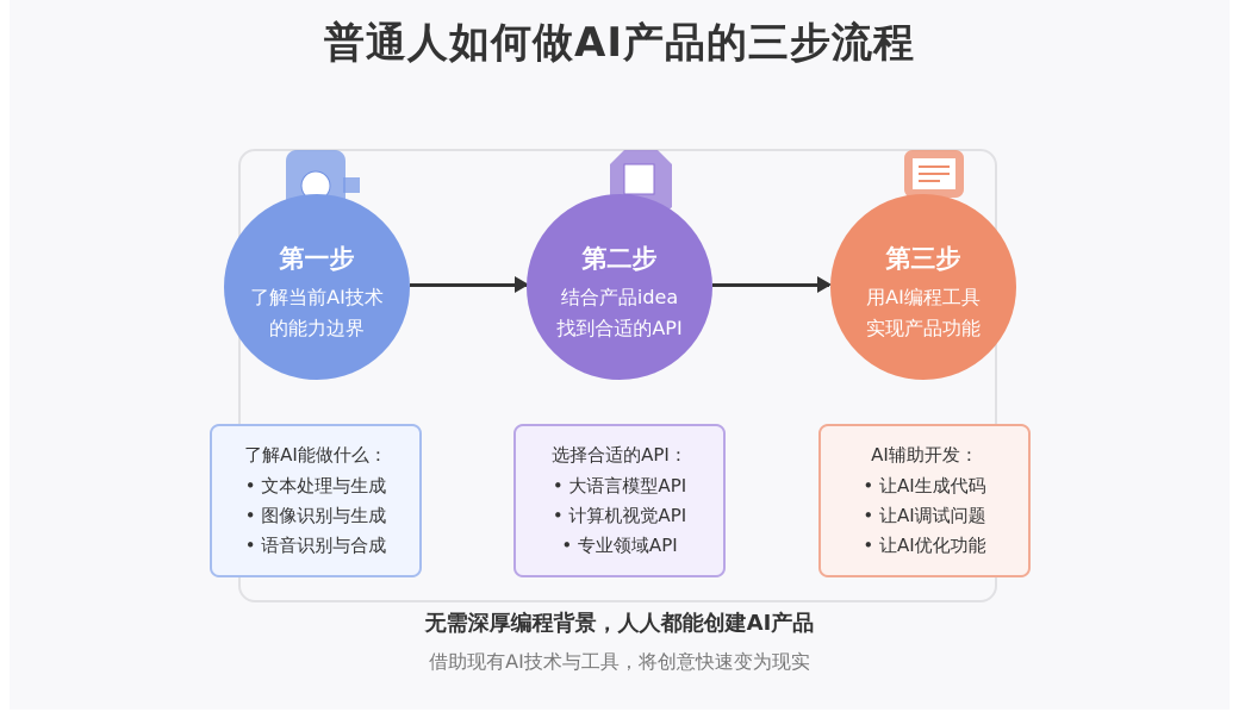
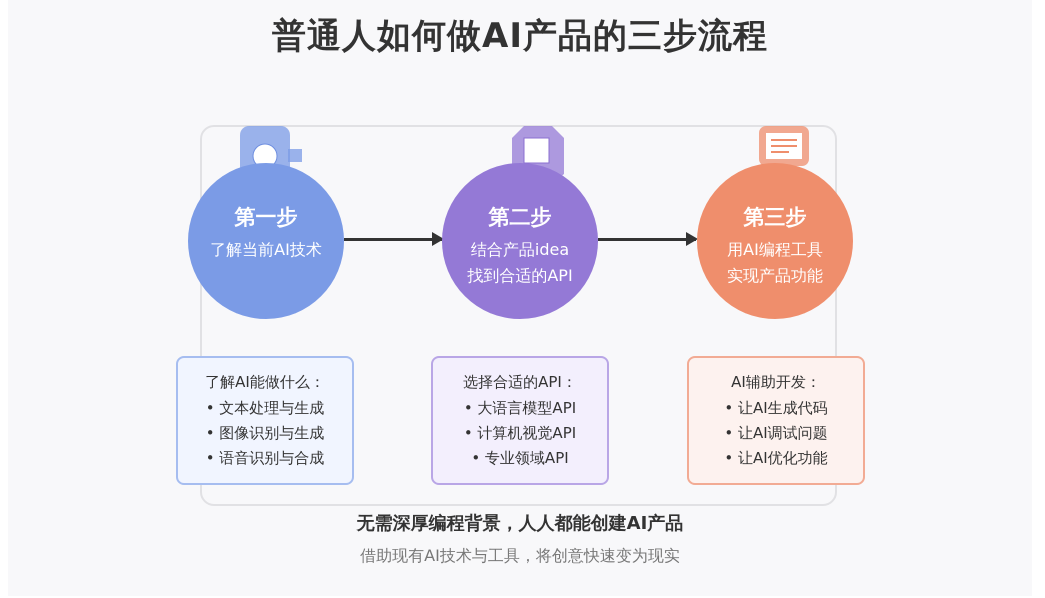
  普通人如何做AI产品的三步流程
  第一步
  了解当前AI技术
- 的能力边界
  第二步
  结合产品idea
  找到合适的API
  第三步
  用AI编程工具
  实现产品功能
  了解AI能做什么：
  • 文本处理与生成
  • 图像识别与生成
  • 语音识别与合成
  选择合适的API：
  • 大语言模型API
  • 计算机视觉API
  • 专业领域API
  AI辅助开发：
  • 让AI生成代码
  • 让AI调试问题
  • 让AI优化功能
  无需深厚编程背景，人人都能创建AI产品
  借助现有AI技术与工具，将创意快速变为现实
